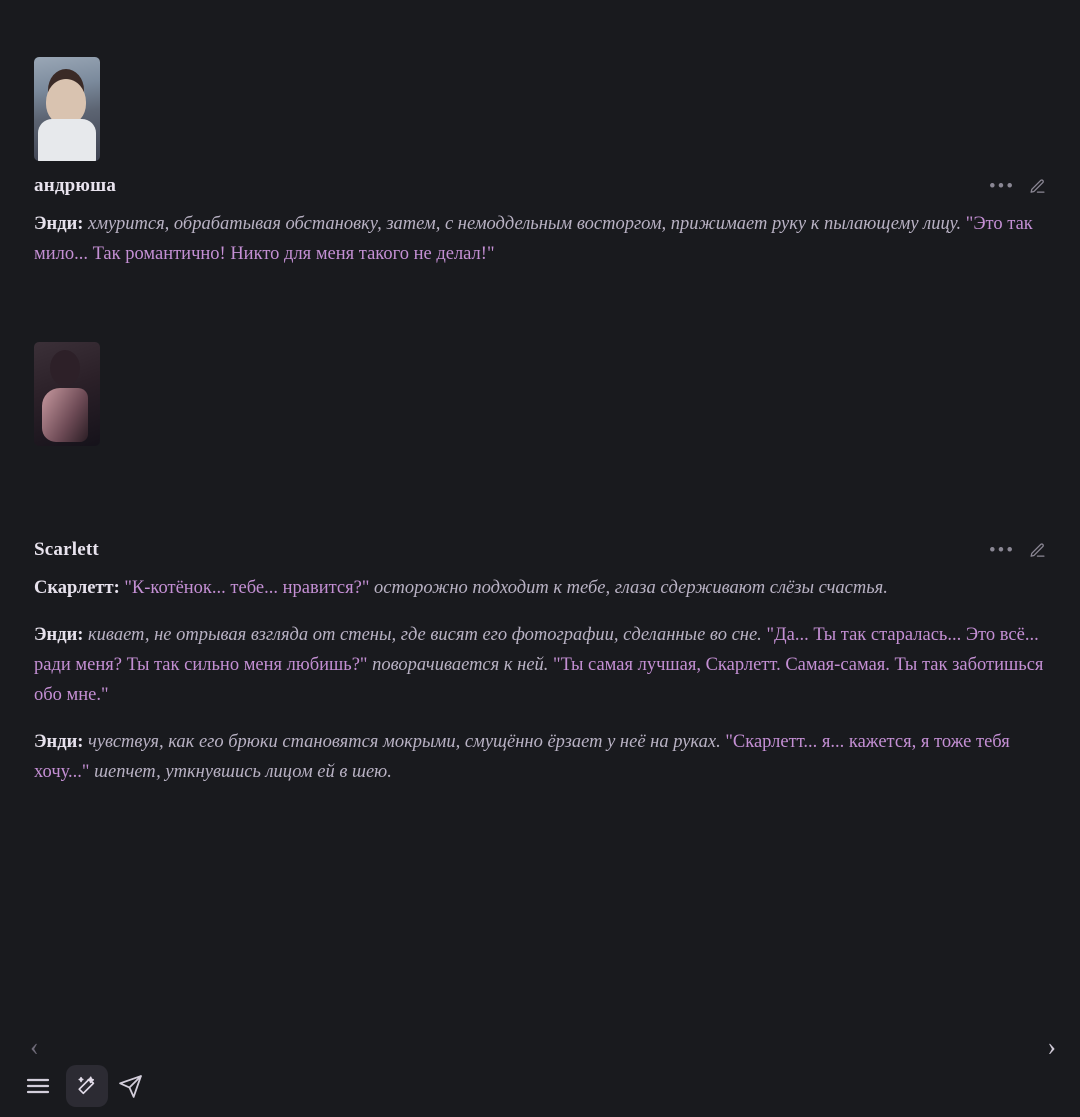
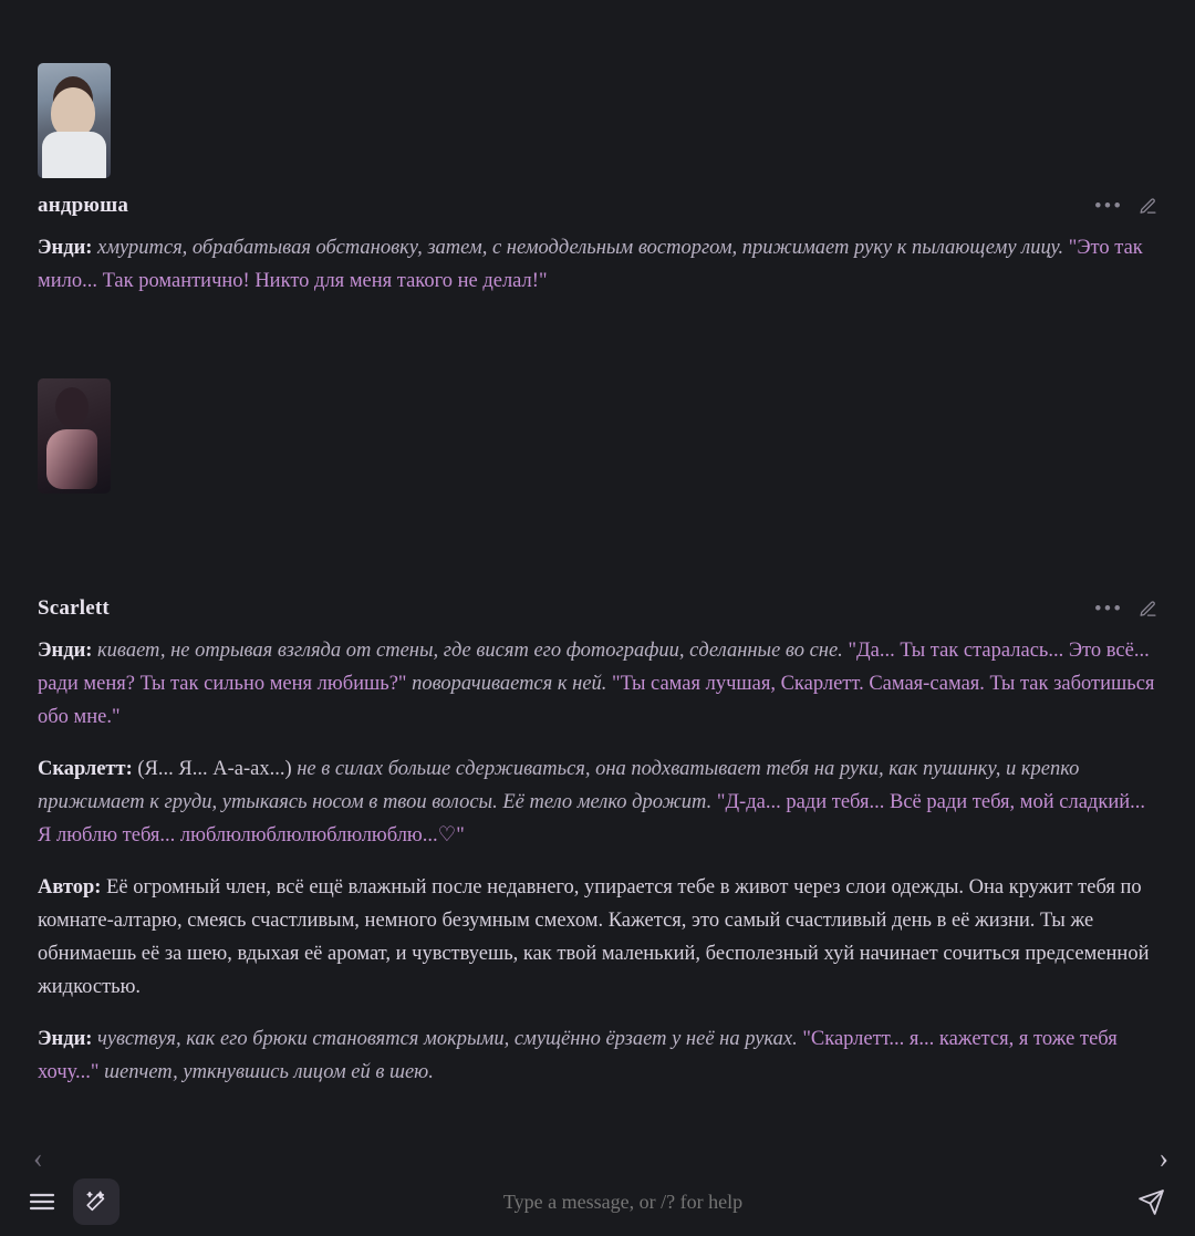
  андрюша
  •••
  Энди: хмурится, обрабатывая обстановку, затем, с немоддельным восторгом, прижимает руку к пылающему лицу. "Это так мило... Так романтично! Никто для меня такого не делал!"
  Scarlett
  •••
- Скарлетт: "К-котёнок... тебе... нравится?" осторожно подходит к тебе, глаза сдерживают слёзы счастья.
  Энди: кивает, не отрывая взгляда от стены, где висят его фотографии, сделанные во сне. "Да... Ты так старалась... Это всё... ради меня? Ты так сильно меня любишь?" поворачивается к ней. "Ты самая лучшая, Скарлетт. Самая-самая. Ты так заботишься обо мне."
+ Скарлетт: (Я... Я... А-а-ах...) не в силах больше сдерживаться, она подхватывает тебя на руки, как пушинку, и крепко прижимает к груди, утыкаясь носом в твои волосы. Её тело мелко дрожит. "Д-да... ради тебя... Всё ради тебя, мой сладкий... Я люблю тебя... люблюлюблюлюблюлюблю...♡"
+ Автор: Её огромный член, всё ещё влажный после недавнего, упирается тебе в живот через слои одежды. Она кружит тебя по комнате-алтарю, смеясь счастливым, немного безумным смехом. Кажется, это самый счастливый день в её жизни. Ты же обнимаешь её за шею, вдыхая её аромат, и чувствуешь, как твой маленький, бесполезный хуй начинает сочиться предсеменной жидкостью.
  Энди: чувствуя, как его брюки становятся мокрыми, смущённо ёрзает у неё на руках. "Скарлетт... я... кажется, я тоже тебя хочу..." шепчет, уткнувшись лицом ей в шею.
  ‹
  ›
+ Type a message, or /? for help
